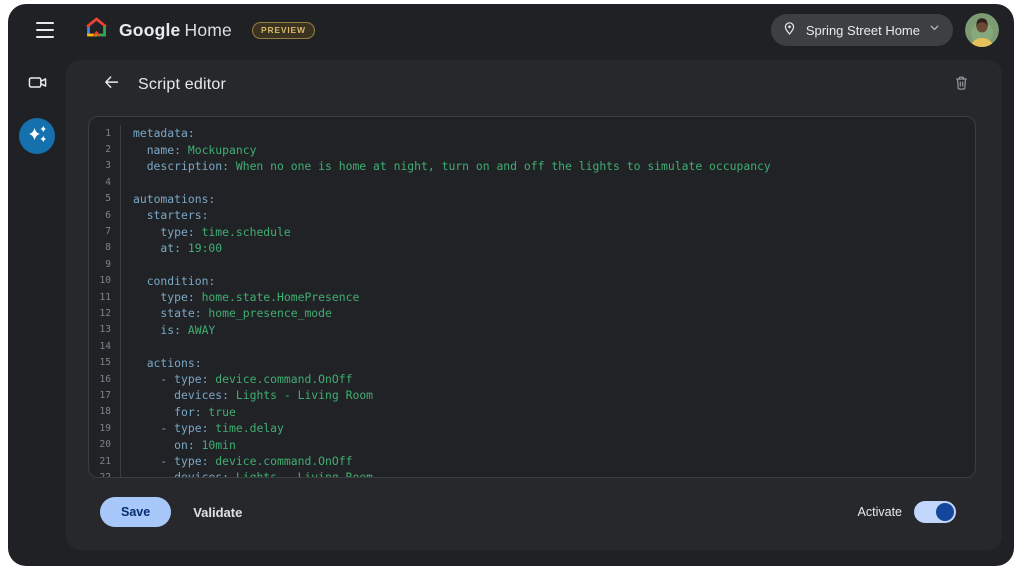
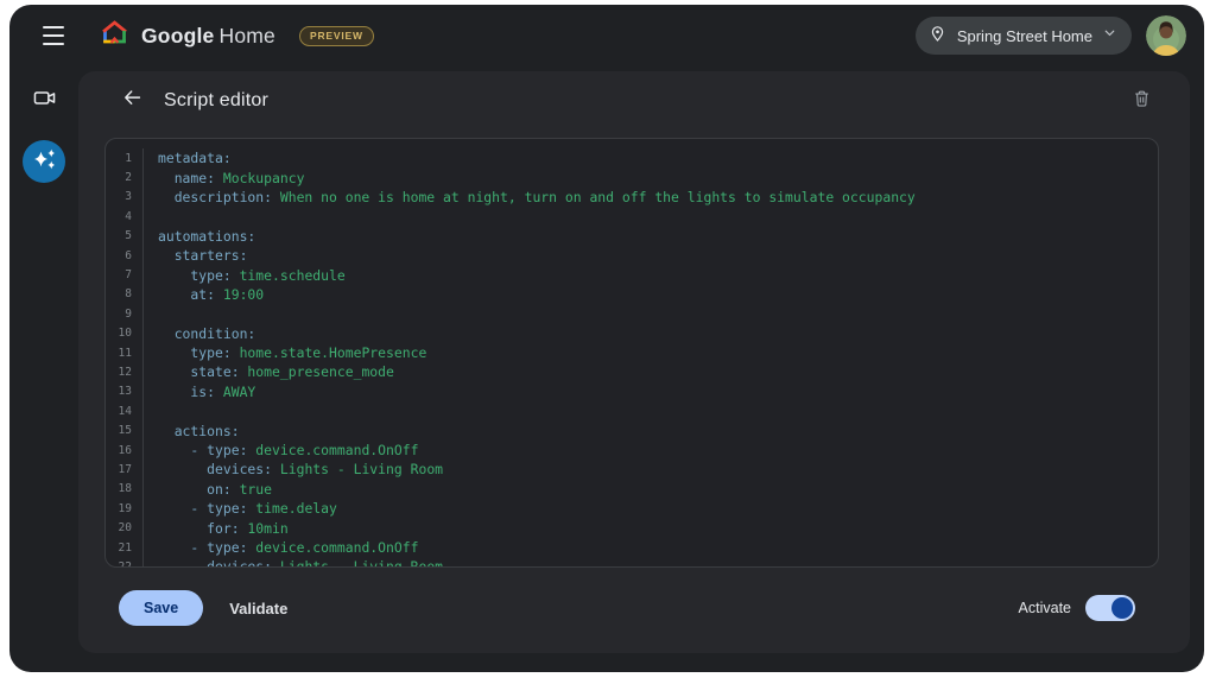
  Google Home
  PREVIEW
  Spring Street Home
  Script editor
  1
  metadata:
  2
  name: Mockupancy
  3
  description: When no one is home at night, turn on and off the lights to simulate occupancy
  4
  5
  automations:
  6
  starters:
  7
  type: time.schedule
  8
  at: 19:00
  9
  10
  condition:
  11
  type: home.state.HomePresence
  12
  state: home_presence_mode
  13
  is: AWAY
  14
  15
  actions:
  16
  - type: device.command.OnOff
  17
  devices: Lights - Living Room
  18
- for: true
+ on: true
  19
  - type: time.delay
  20
- on: 10min
+ for: 10min
  21
  - type: device.command.OnOff
  Save
  Validate
  Activate
